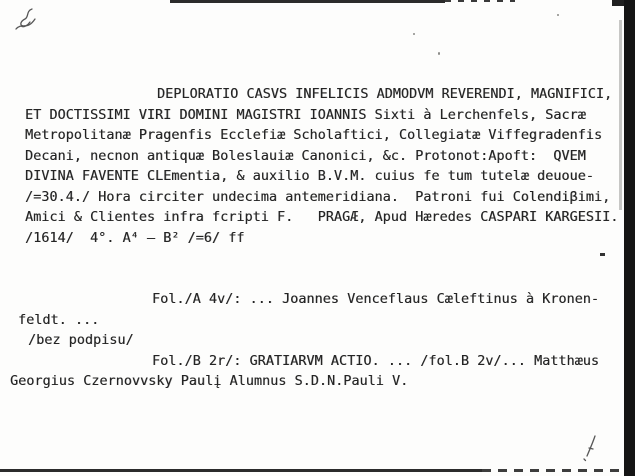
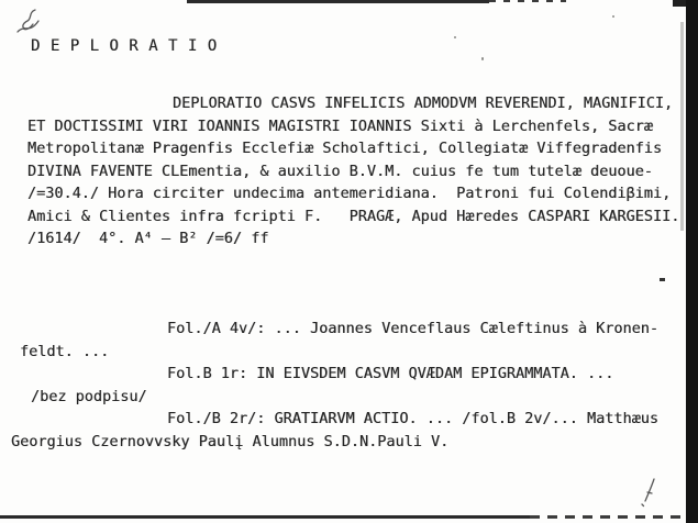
+ D E P L O R A T I O
  DEPLORATIO CASVS INFELICIS ADMODVM REVERENDI, MAGNIFICI,
- ET DOCTISSIMI VIRI DOMINI MAGISTRI IOANNIS Sixti à Lerchenfels, Sacræ
+ ET DOCTISSIMI VIRI IOANNIS MAGISTRI IOANNIS Sixti à Lerchenfels, Sacræ
  Metropolitanæ Pragenfis Ecclefiæ Scholaftici, Collegiatæ Viffegradenfis
- Decani, necnon antiquæ Boleslauiæ Canonici, &c. Protonot:Apoft: QVEM
  DIVINA FAVENTE CLEmentia, & auxilio B.V.M. cuius fe tum tutelæ deuoue-
  /=30.4./ Hora circiter undecima antemeridiana. Patroni fui Colendiβimi,
  Amici & Clientes infra fcripti F. PRAGÆ, Apud Hæredes CASPARI KARGESII.
  /1614/ 4°. A⁴ – B² /=6/ ff
  Fol./A 4v/: ... Joannes Venceflaus Cæleftinus à Kronen-
  feldt. ...
+ Fol.B 1r: IN EIVSDEM CASVM QVÆDAM EPIGRAMMATA. ...
  /bez podpisu/
  Fol./B 2r/: GRATIARVM ACTIO. ... /fol.B 2v/... Matthæus
  Georgius Czernovvsky Paulį Alumnus S.D.N.Pauli V.
